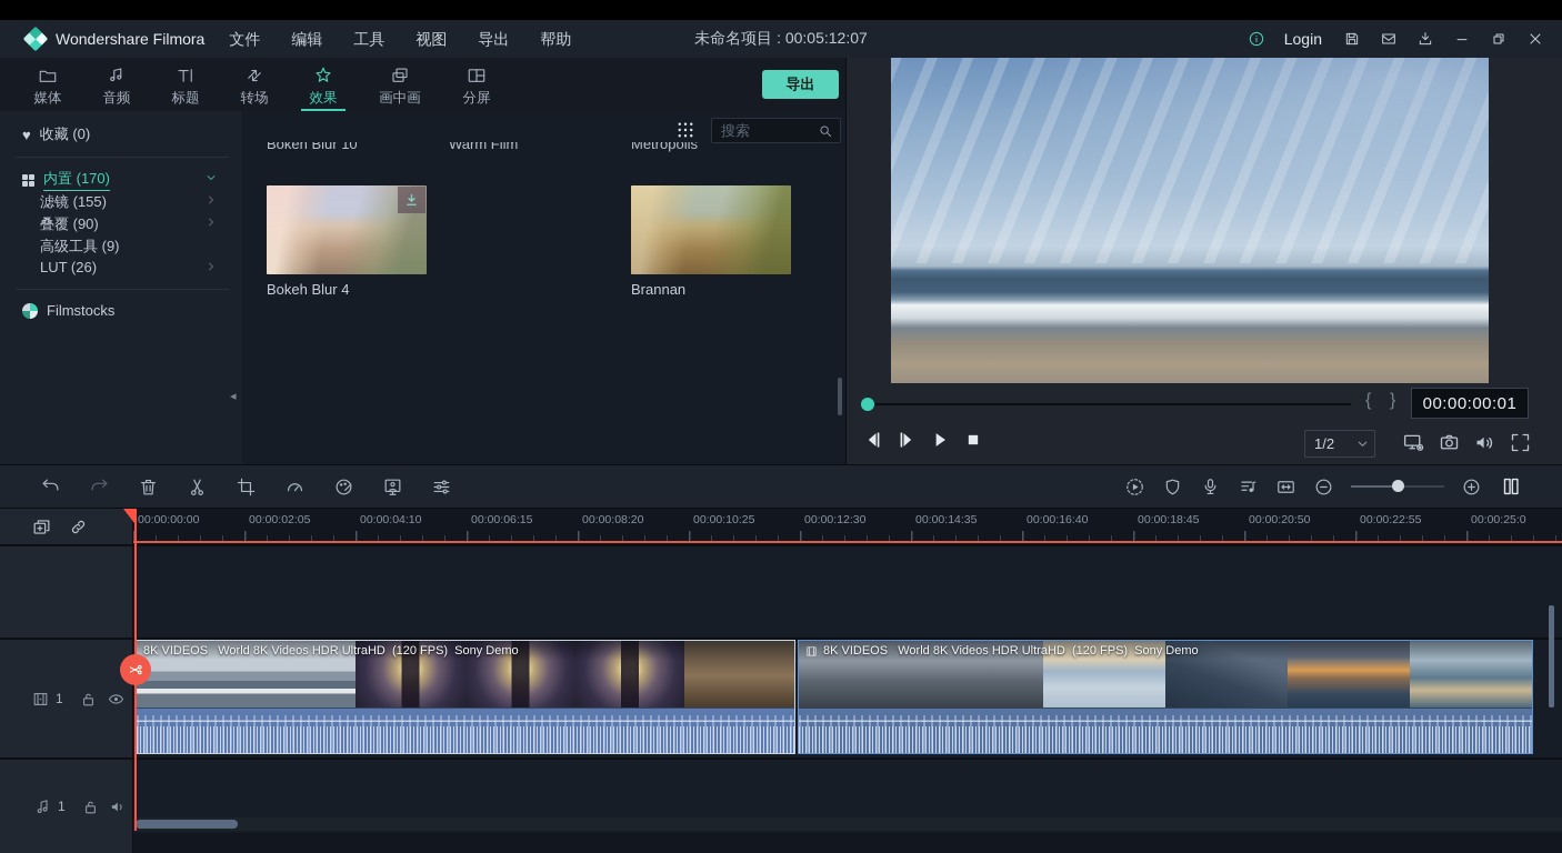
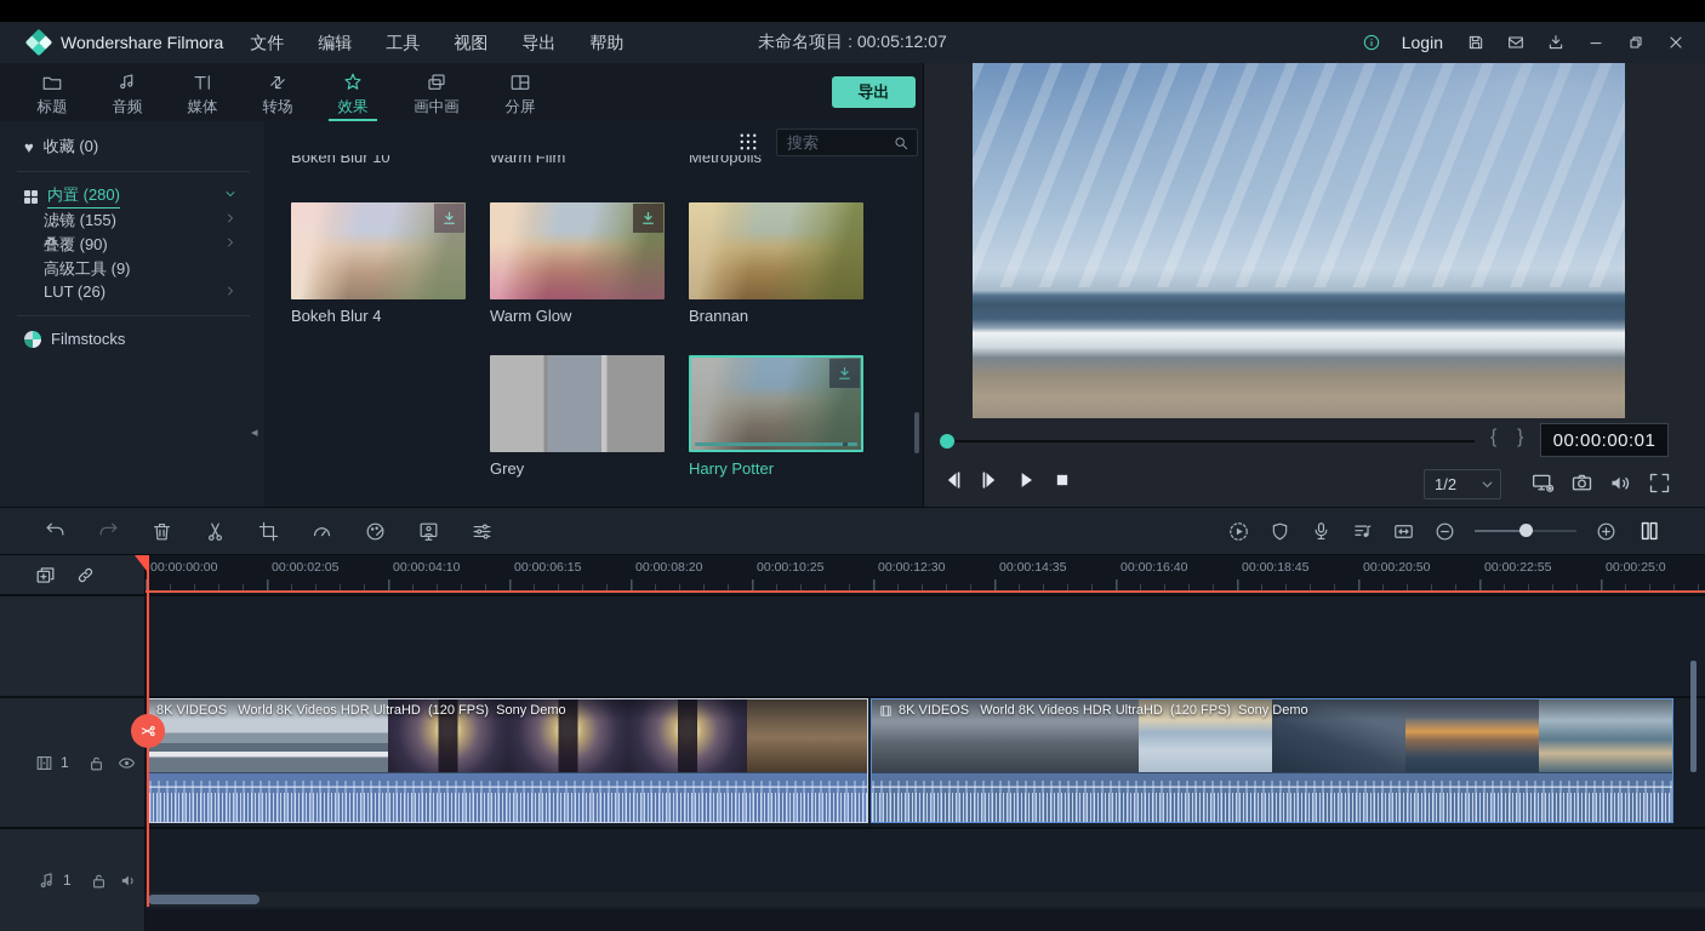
  Wondershare Filmora
  文件
  编辑
  工具
  视图
  导出
  帮助
  未命名项目 : 00:05:12:07
  Login
- 媒体
+ 标题
  音频
- 标题
+ 媒体
  转场
  效果
  画中画
  分屏
  导出
  ♥
  收藏 (0)
- 内置 (170)
+ 内置 (280)
  滤镜 (155)
  叠覆 (90)
  高级工具 (9)
  LUT (26)
  Filmstocks
  ◂
  搜索
  Bokeh Blur 10
  Warm Film
  Metropolis
  Bokeh Blur 4
+ Warm Glow
  Brannan
+ Grey
+ Harry Potter
  {
  }
  00:00:00:01
  1/2
  1
  1
  00:00:00:00
  00:00:02:05
  00:00:04:10
  00:00:06:15
  00:00:08:20
  00:00:10:25
  00:00:12:30
  00:00:14:35
  00:00:16:40
  00:00:18:45
  00:00:20:50
  00:00:22:55
  00:00:25:0
  8K VIDEOS World 8K Videos HDR UltraHD (120 FPS) Sony Demo
  8K VIDEOS World 8K Videos HDR UltraHD (120 FPS) Sony Demo
